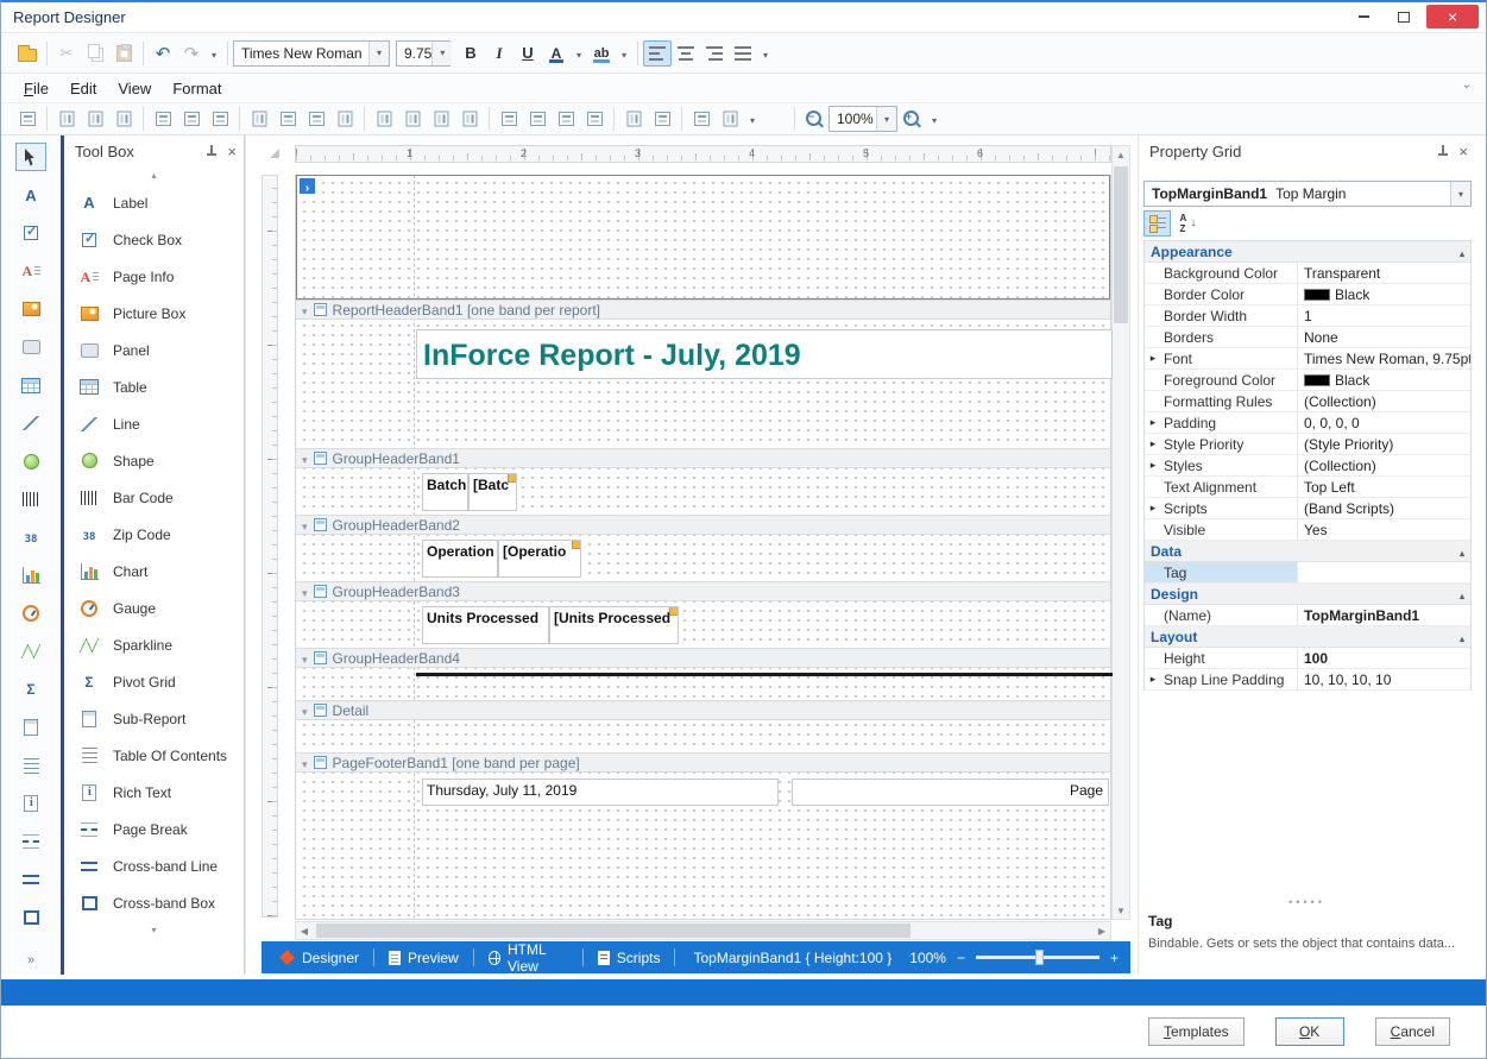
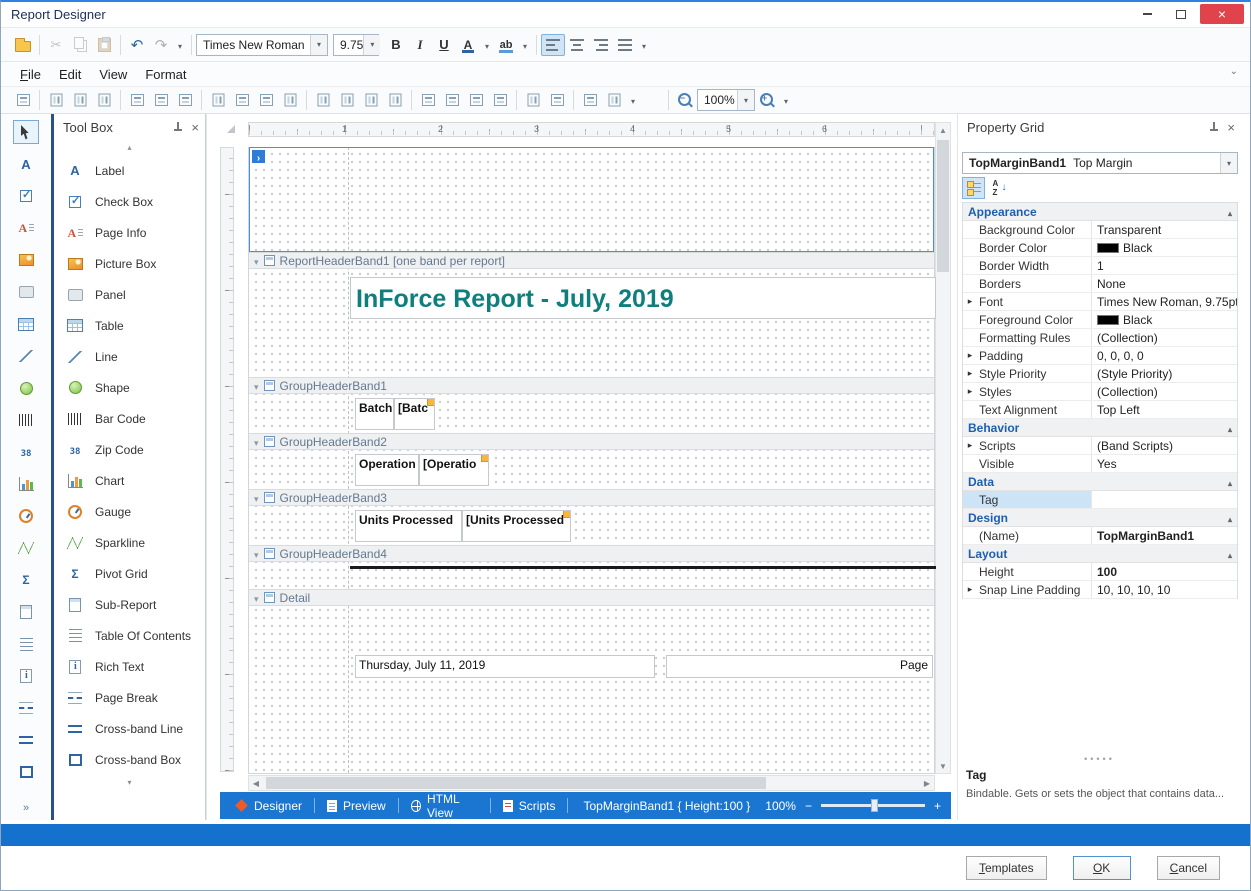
  Report Designer
  Times New Roman
  9.75
  B
  I
  U
  A
  ab
  File
  Edit
  View
  Format
  ⌄
  −
  100%
  +
  Tool Box
  Label
  Check Box
  Page Info
  Picture Box
  Panel
  Table
  Line
  Shape
  Bar Code
  Zip Code
  Chart
  Gauge
  Sparkline
  Pivot Grid
  Sub-Report
  Table Of Contents
  Rich Text
  Page Break
  Cross-band Line
  Cross-band Box
  1
  2
  3
  4
  5
  6
  ReportHeaderBand1 [one band per report]
  InForce Report - July, 2019
  GroupHeaderBand1
  Batch
  [Batc
  GroupHeaderBand2
  Operation
  [Operatio
  GroupHeaderBand3
  Units Processed
  [Units Processed
  GroupHeaderBand4
  Detail
- PageFooterBand1 [one band per page]
  Thursday, July 11, 2019
  Page
  ▲
  ▼
  ◀
  ▶
  Designer
  Preview
  HTML View
  Scripts
  TopMarginBand1 { Height:100 }
  100%
  −
  +
  Property Grid
  TopMarginBand1
  Top Margin
  Appearance
  Background Color
  Transparent
  Border Color
  Black
  Border Width
  1
  Borders
  None
  Font
  Times New Roman, 9.75pt
  Foreground Color
  Black
  Formatting Rules
  (Collection)
  Padding
  0, 0, 0, 0
  Style Priority
  (Style Priority)
  Styles
  (Collection)
  Text Alignment
  Top Left
+ Behavior
  Scripts
  (Band Scripts)
  Visible
  Yes
  Data
  Tag
  Design
  (Name)
  TopMarginBand1
  Layout
  Height
  100
  Snap Line Padding
  10, 10, 10, 10
  Tag
  Bindable. Gets or sets the object that contains data...
  Templates
  OK
  Cancel
